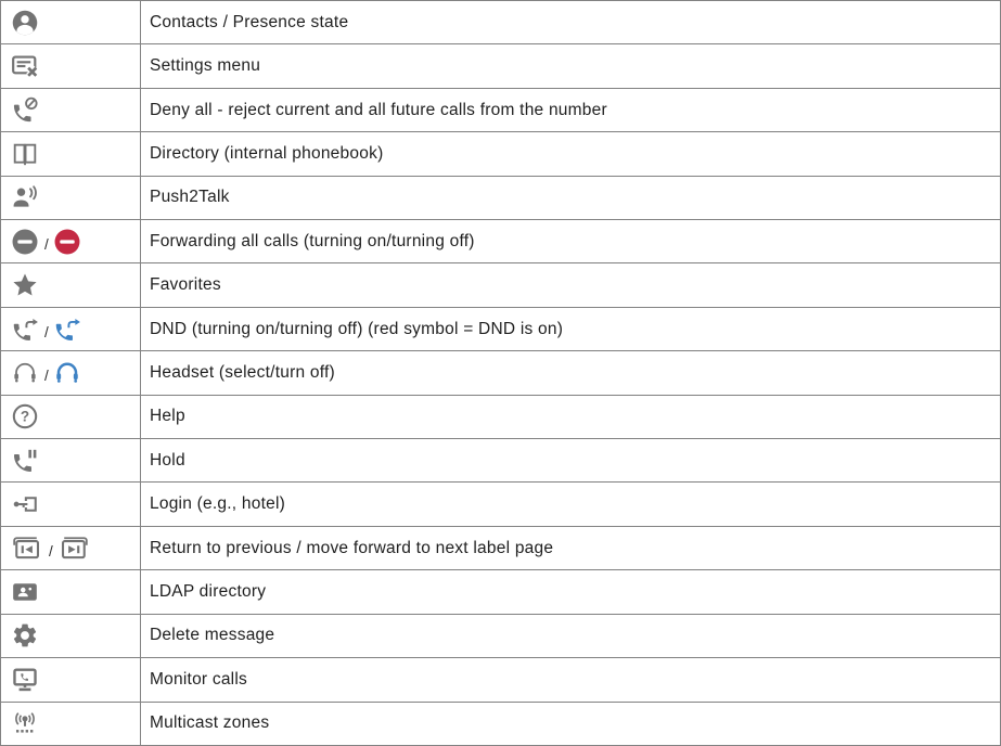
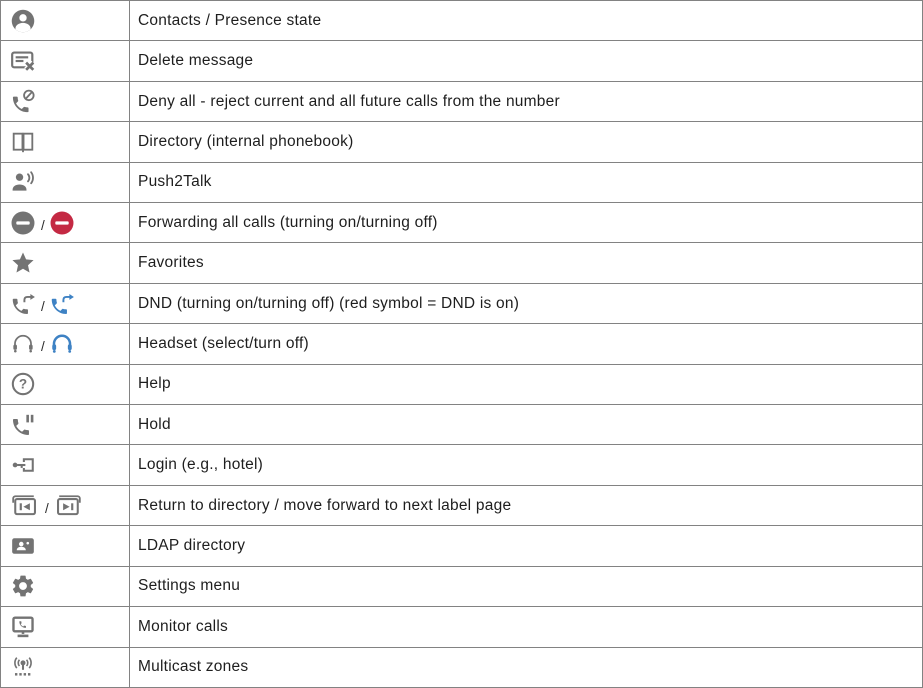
  Contacts / Presence state
- Settings menu
+ Delete message
  Deny all - reject current and all future calls from the number
  Directory (internal phonebook)
  Push2Talk
  /
  Forwarding all calls (turning on/turning off)
  Favorites
  /
  DND (turning on/turning off) (red symbol = DND is on)
  /
  Headset (select/turn off)
  ?
  Help
  Hold
  Login (e.g., hotel)
  /
- Return to previous / move forward to next label page
+ Return to directory / move forward to next label page
  LDAP directory
- Delete message
+ Settings menu
  Monitor calls
  Multicast zones
